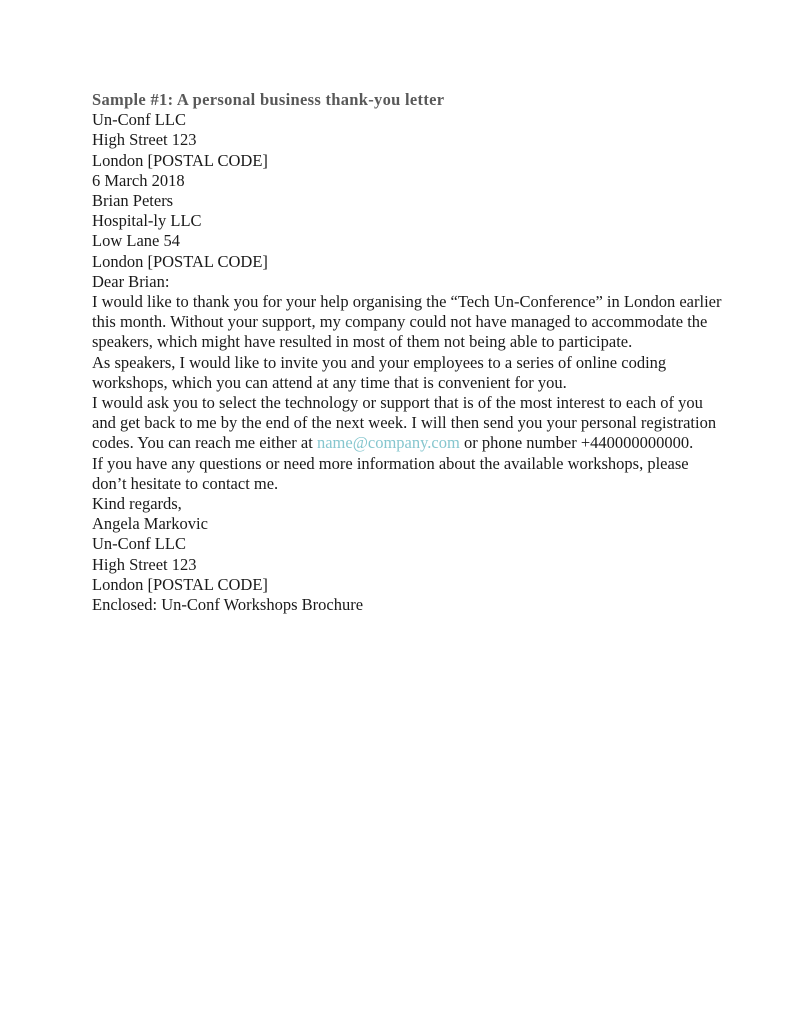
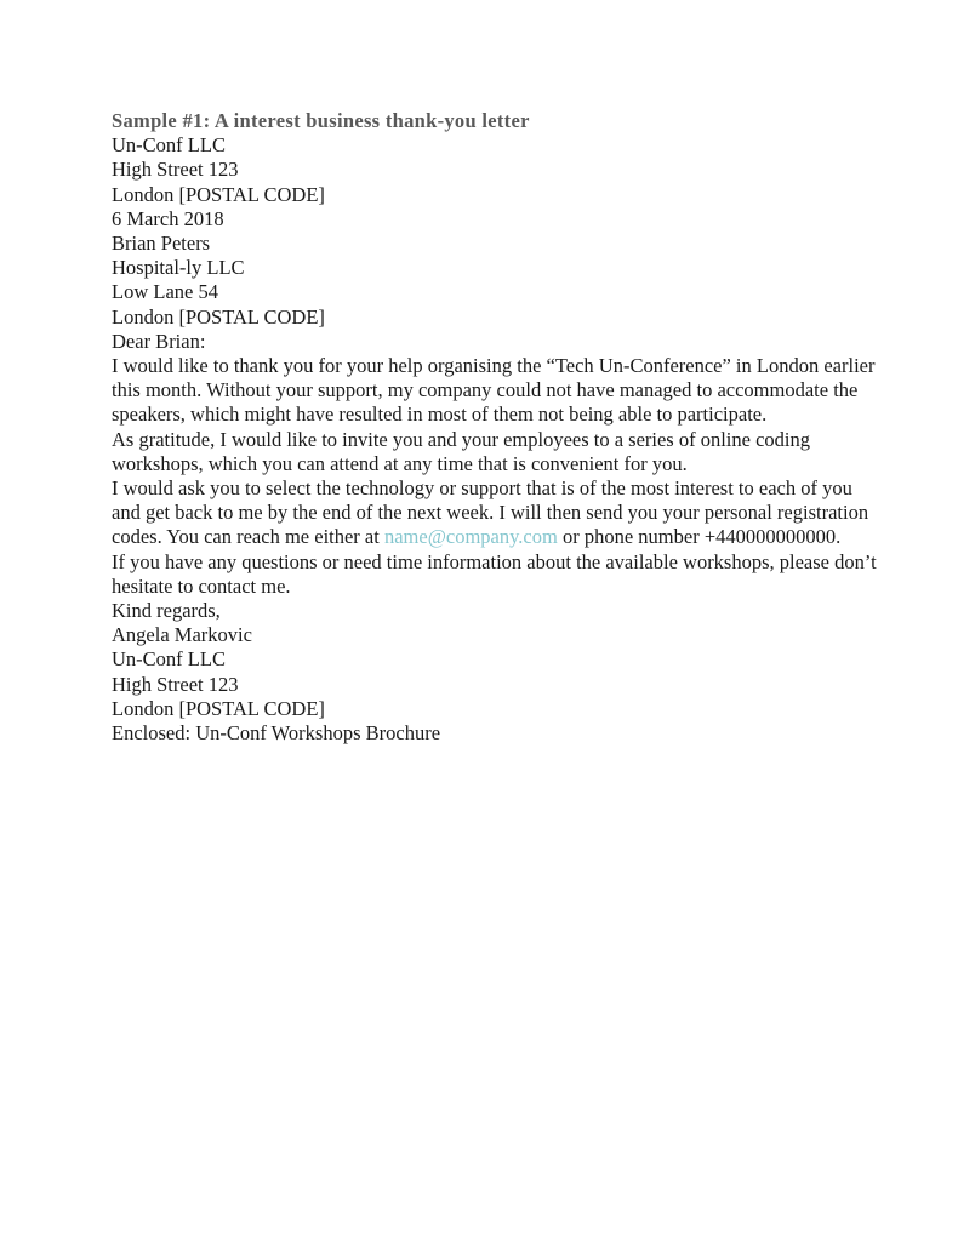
- Sample #1: A personal business thank-you letter
+ Sample #1: A interest business thank-you letter
  Un-Conf LLC
  High Street 123
  London [POSTAL CODE]
  6 March 2018
  Brian Peters
  Hospital-ly LLC
  Low Lane 54
  London [POSTAL CODE]
  Dear Brian:
  I would like to thank you for your help organising the “Tech Un-Conference” in London earlier this month. Without your support, my company could not have managed to accommodate the speakers, which might have resulted in most of them not being able to participate.
- As speakers, I would like to invite you and your employees to a series of online coding workshops, which you can attend at any time that is convenient for you.
+ As gratitude, I would like to invite you and your employees to a series of online coding workshops, which you can attend at any time that is convenient for you.
  I would ask you to select the technology or support that is of the most interest to each of you and get back to me by the end of the next week. I will then send you your personal registration codes. You can reach me either at name@company.com or phone number +440000000000.
- If you have any questions or need more information about the available workshops, please don’t hesitate to contact me.
+ If you have any questions or need time information about the available workshops, please don’t hesitate to contact me.
  Kind regards,
  Angela Markovic
  Un-Conf LLC
  High Street 123
  London [POSTAL CODE]
  Enclosed: Un-Conf Workshops Brochure
